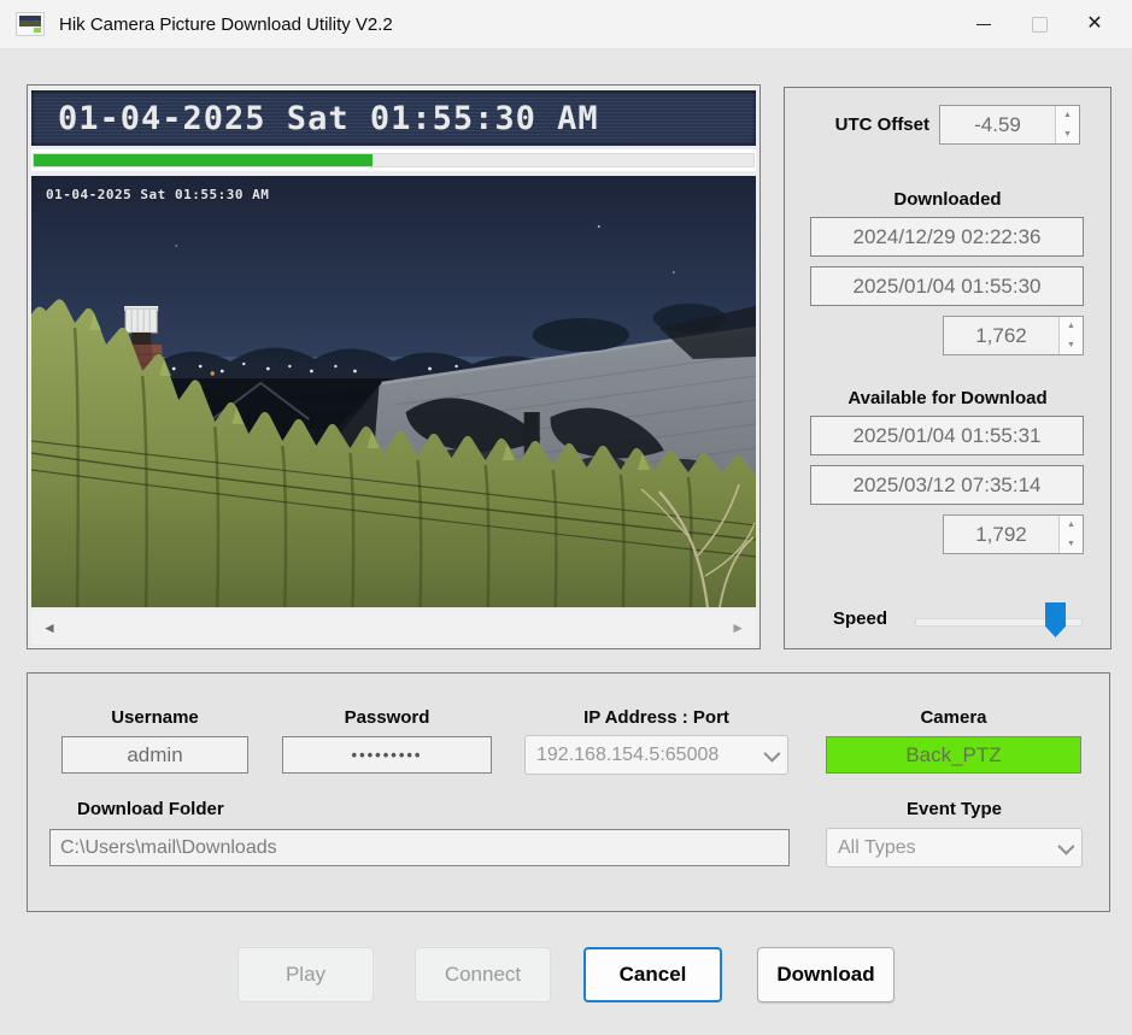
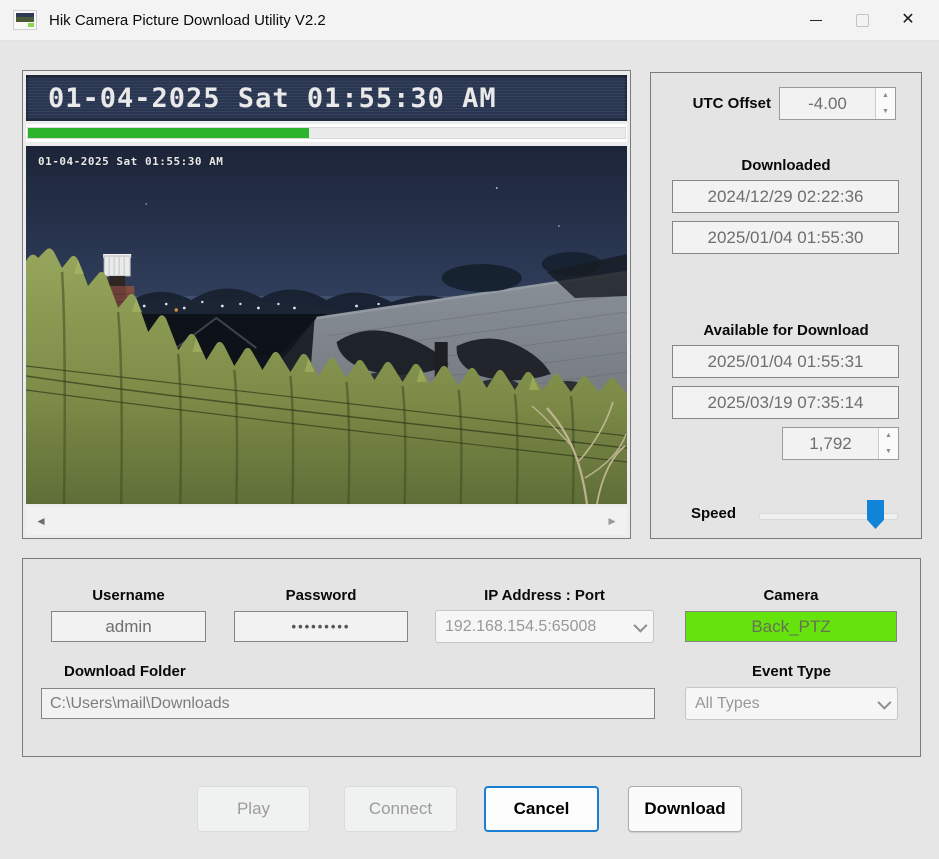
  Hik Camera Picture Download Utility V2.2
  ✕
  01-04-2025 Sat 01:55:30 AM
  01-04-2025 Sat 01:55:30 AM
  ◄
  ►
  UTC Offset
- -4.59
+ -4.00
  Downloaded
  2024/12/29 02:22:36
  2025/01/04 01:55:30
- 1,762
  Available for Download
  2025/01/04 01:55:31
- 2025/03/12 07:35:14
+ 2025/03/19 07:35:14
  1,792
  Speed
  Username
  admin
  Password
  •••••••••
  IP Address : Port
  192.168.154.5:65008
  Camera
  Back_PTZ
  Download Folder
  C:\Users\mail\Downloads
  Event Type
  All Types
  Play
  Connect
  Cancel
  Download
